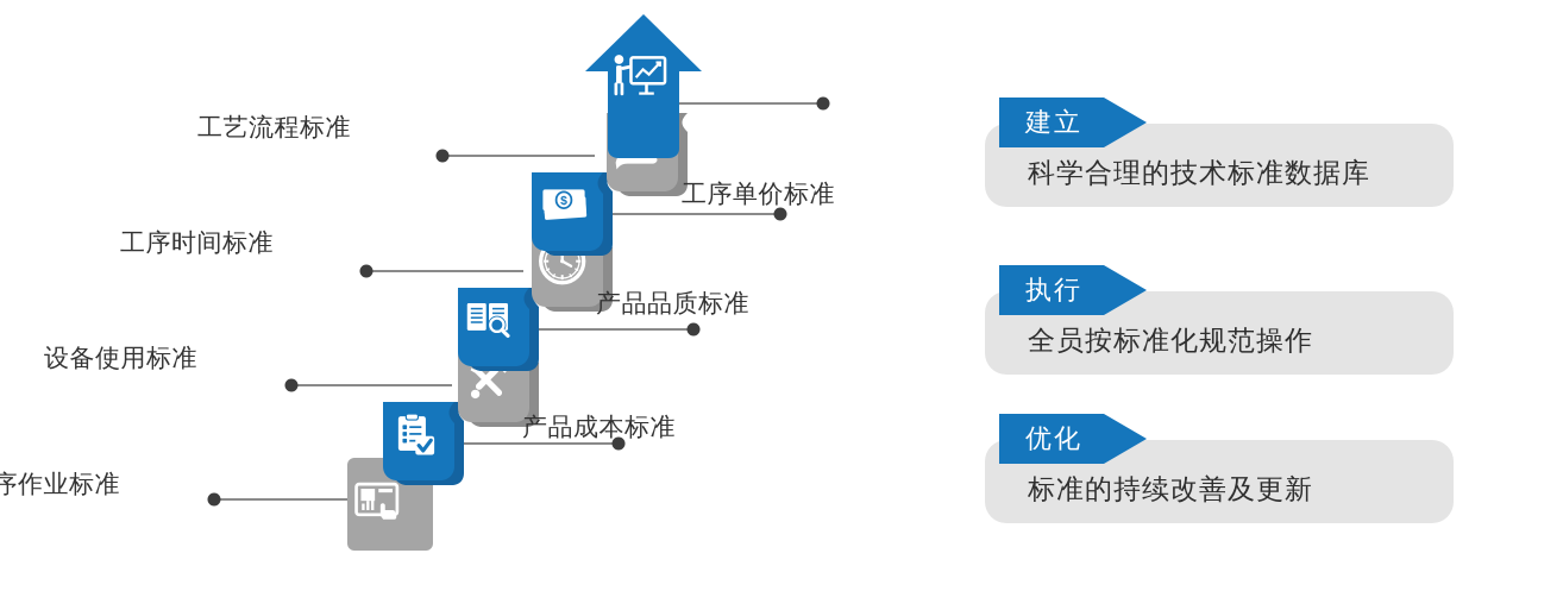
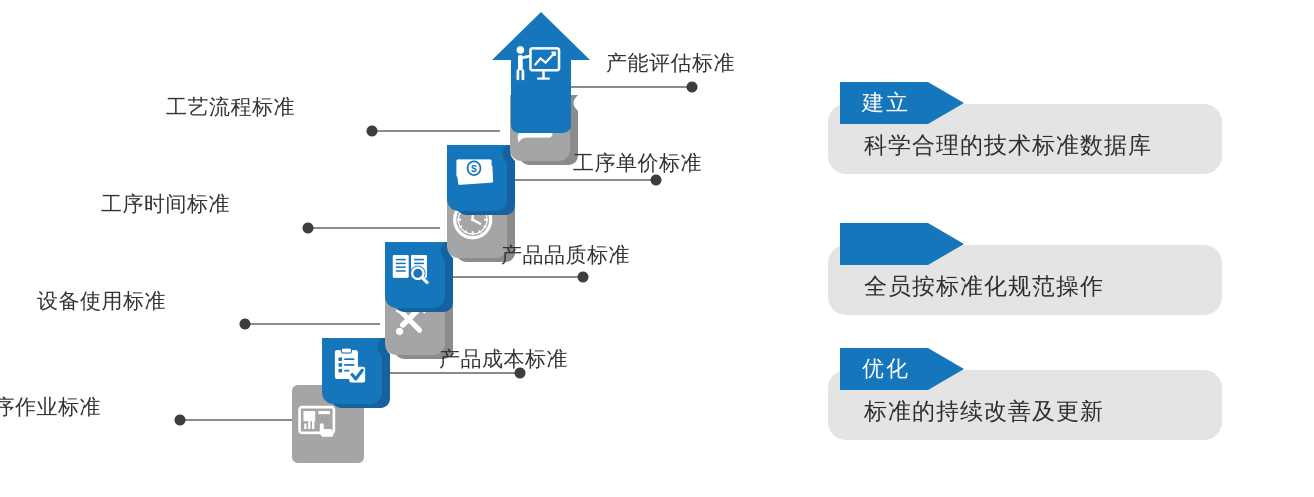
+ 产能评估标准
  工艺流程标准
  工序单价标准
  工序时间标准
  产品品质标准
  设备使用标准
  产品成本标准
  序作业标准
  建立
  科学合理的技术标准数据库
- 执行
  全员按标准化规范操作
  优化
  标准的持续改善及更新
